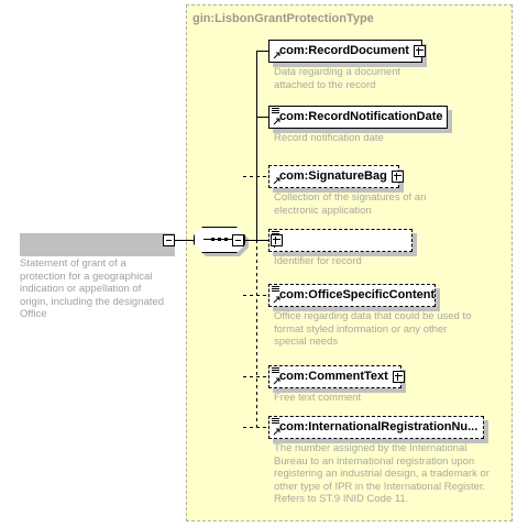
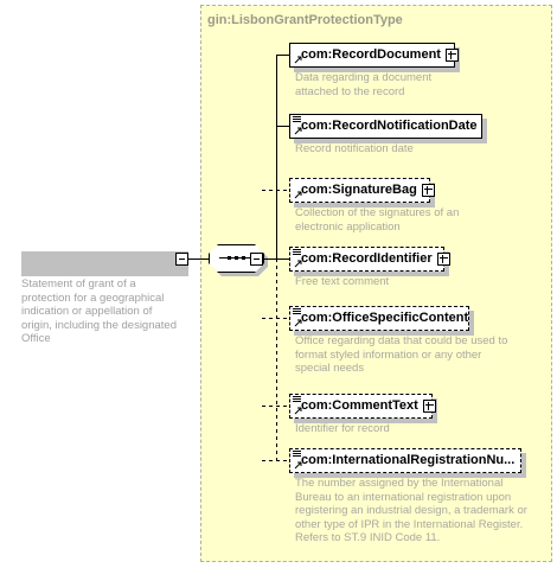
  gin:LisbonGrantProtectionType
  Statement of grant of a protection for a geographical indication or appellation of origin, including the designated Office
  com:RecordDocument
  Data regarding a document attached to the record
  com:RecordNotificationDate
  Record notification date
  com:SignatureBag
  Collection of the signatures of an electronic application
+ com:RecordIdentifier
- Identifier for record
+ Free text comment
  com:OfficeSpecificContent
  Office regarding data that could be used to format styled information or any other special needs
  com:CommentText
- Free text comment
+ Identifier for record
  com:InternationalRegistrationNu...
  The number assigned by the International Bureau to an international registration upon registering an industrial design, a trademark or other type of IPR in the International Register. Refers to ST.9 INID Code 11.
